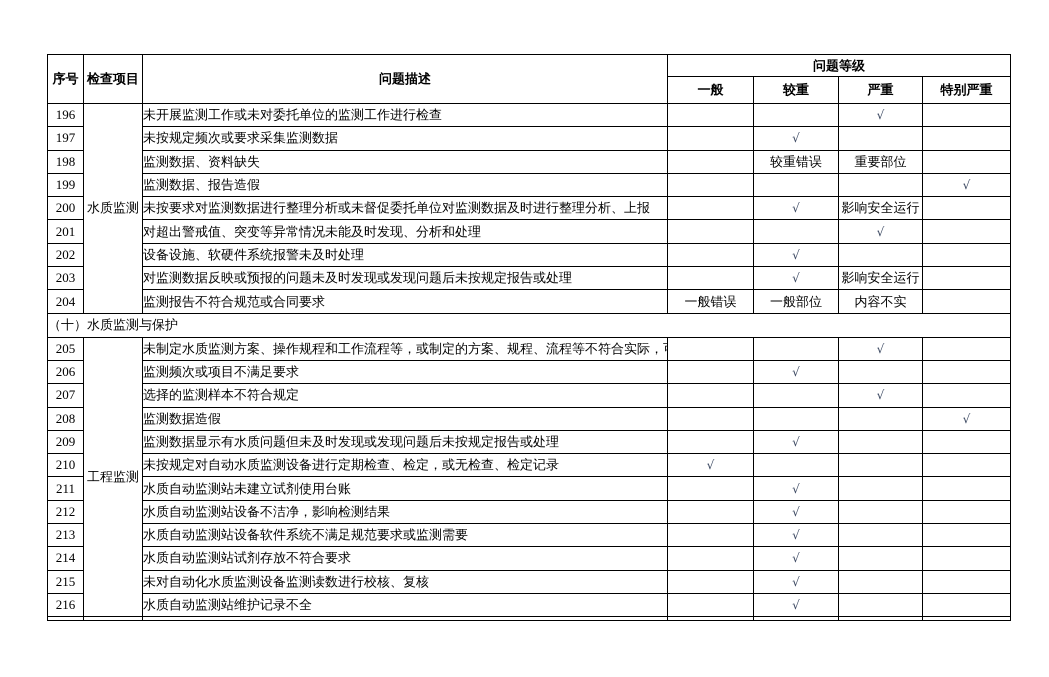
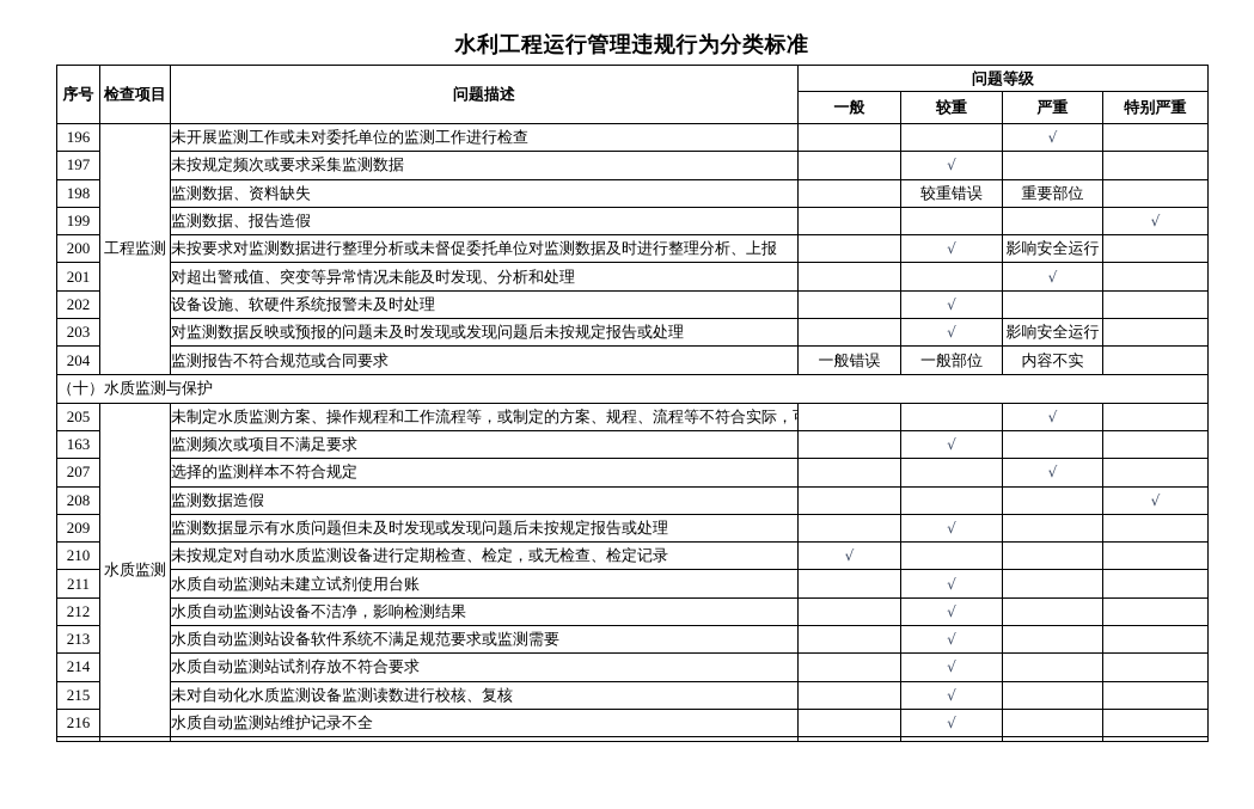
+ 水利工程运行管理违规行为分类标准
  序号	检查项目	问题描述	问题等级
  一般	较重	严重	特别严重
- 196	水质监测	未开展监测工作或未对委托单位的监测工作进行检查			√
+ 196	工程监测	未开展监测工作或未对委托单位的监测工作进行检查			√
  197	未按规定频次或要求采集监测数据		√
  198	监测数据、资料缺失		较重错误	重要部位
  199	监测数据、报告造假				√
  200	未按要求对监测数据进行整理分析或未督促委托单位对监测数据及时进行整理分析、上报		√	影响安全运行
  201	对超出警戒值、突变等异常情况未能及时发现、分析和处理			√
  202	设备设施、软硬件系统报警未及时处理		√
  203	对监测数据反映或预报的问题未及时发现或发现问题后未按规定报告或处理		√	影响安全运行
  204	监测报告不符合规范或合同要求	一般错误	一般部位	内容不实
  （十）水质监测与保护
- 205	工程监测	未制定水质监测方案、操作规程和工作流程等，或制定的方案、规程、流程等不符合实际，			√
+ 205	水质监测	未制定水质监测方案、操作规程和工作流程等，或制定的方案、规程、流程等不符合实际，			√
- 206	监测频次或项目不满足要求		√
+ 163	监测频次或项目不满足要求		√
  207	选择的监测样本不符合规定			√
  208	监测数据造假				√
  209	监测数据显示有水质问题但未及时发现或发现问题后未按规定报告或处理		√
  210	未按规定对自动水质监测设备进行定期检查、检定，或无检查、检定记录	√
  211	水质自动监测站未建立试剂使用台账		√
  212	水质自动监测站设备不洁净，影响检测结果		√
  213	水质自动监测站设备软件系统不满足规范要求或监测需要		√
  214	水质自动监测站试剂存放不符合要求		√
  215	未对自动化水质监测设备监测读数进行校核、复核		√
  216	水质自动监测站维护记录不全		√
